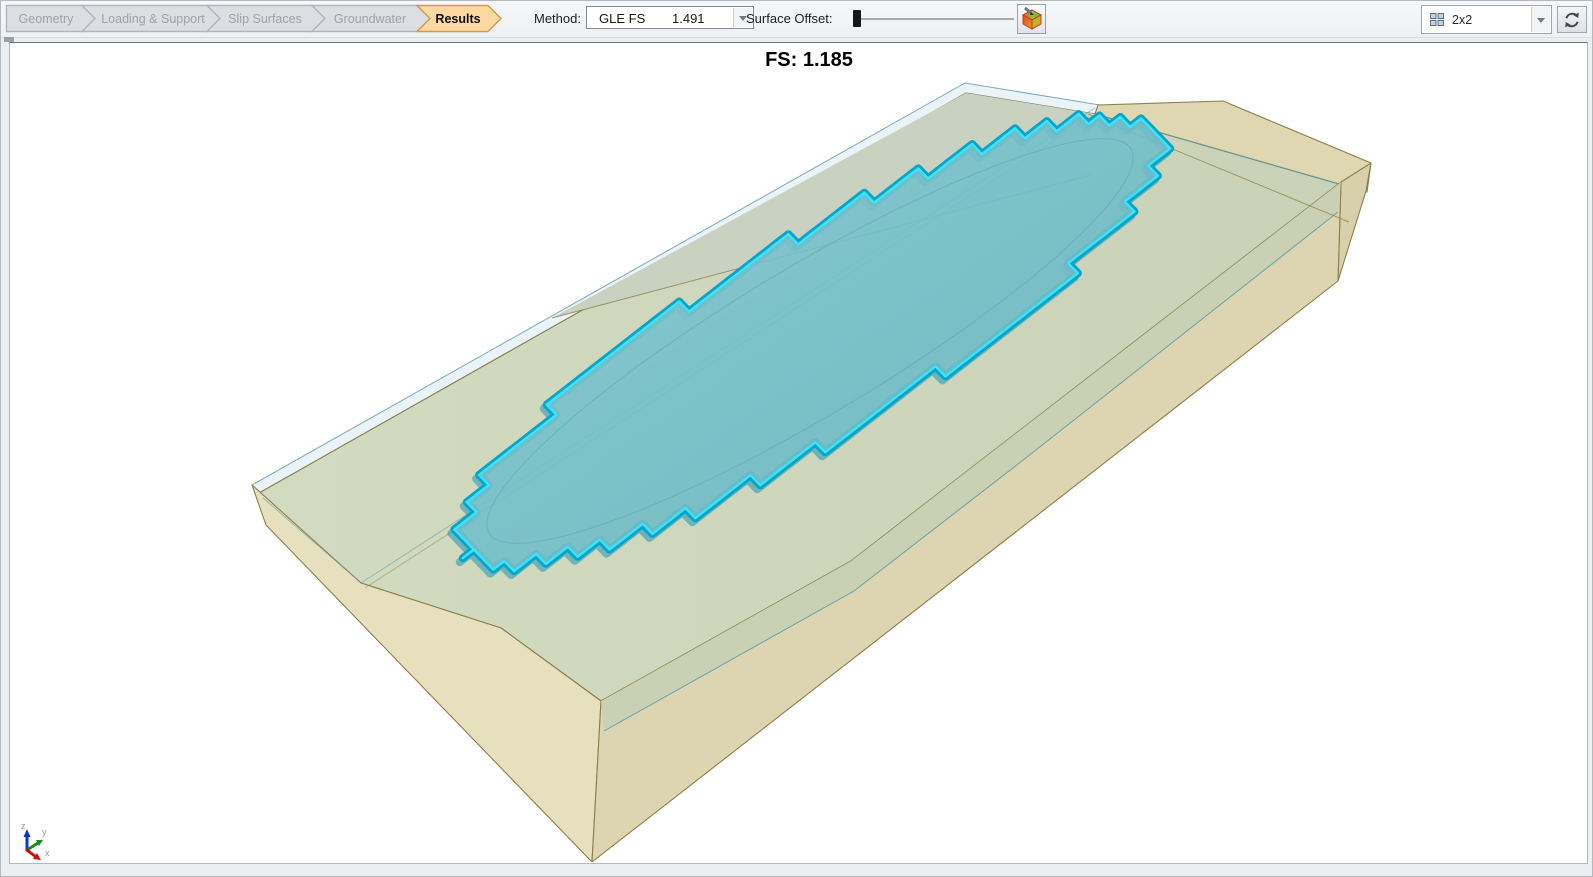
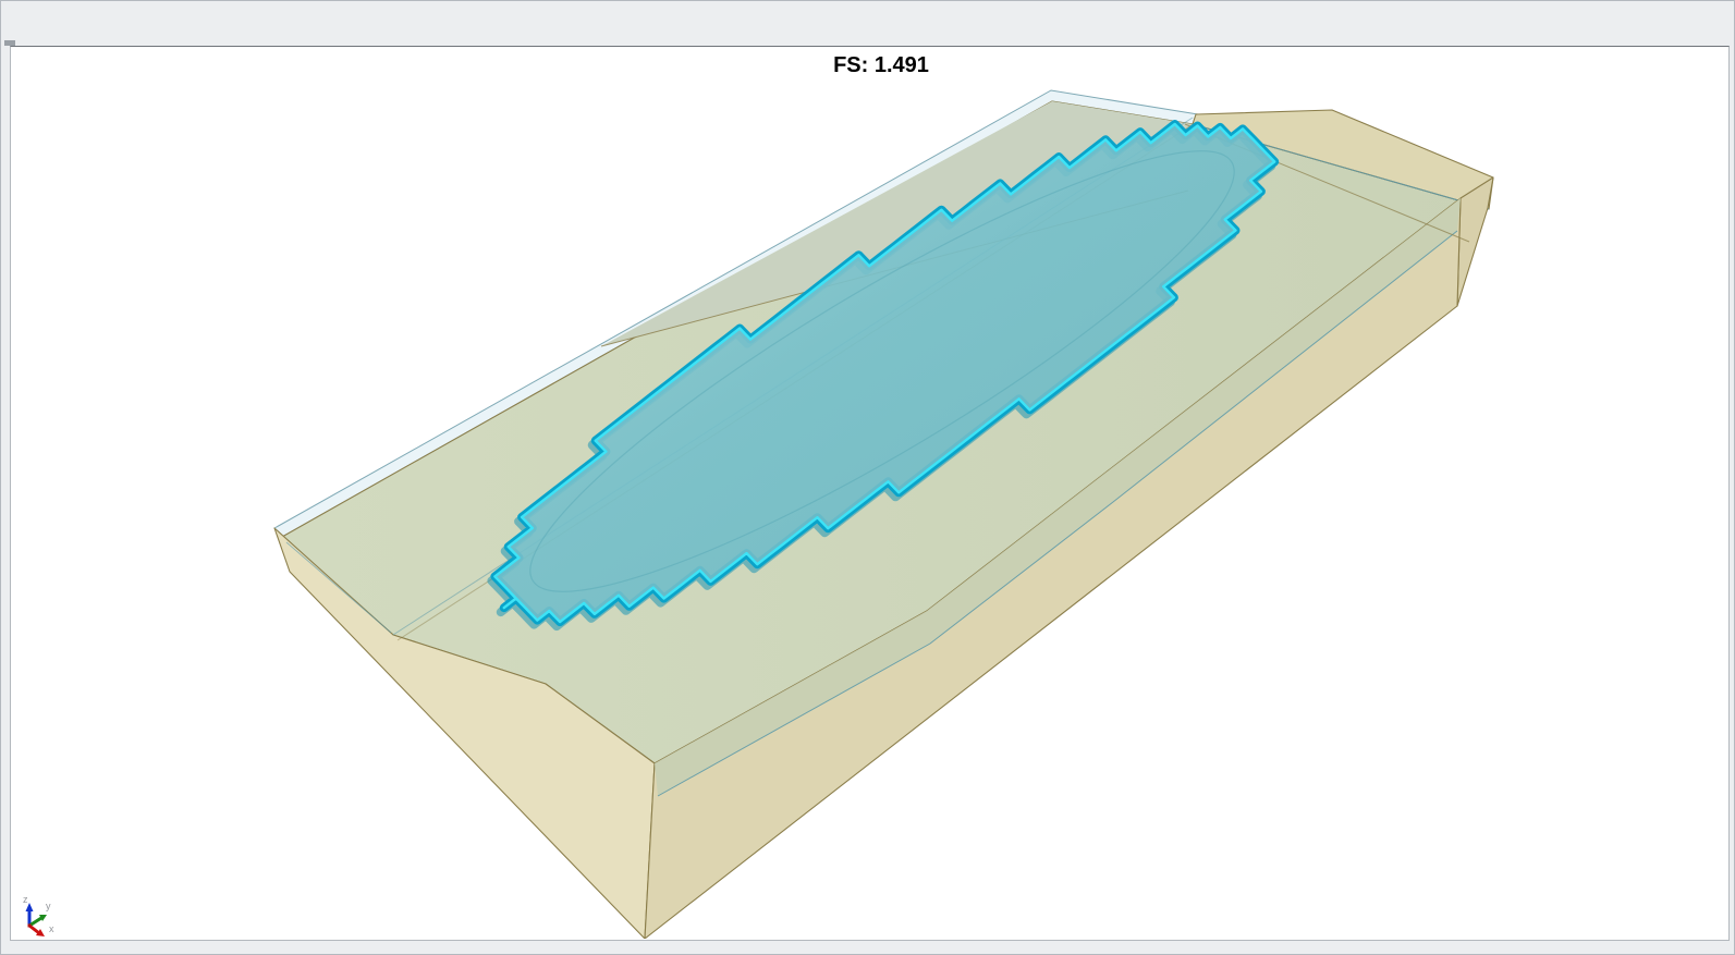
- Geometry
- Loading & Support
- Slip Surfaces
- Groundwater
- Results
- Method:
- GLE FS
- 1.491
- Surface Offset:
- 2x2
- FS: 1.185
+ FS: 1.491
  z
  y
  x
